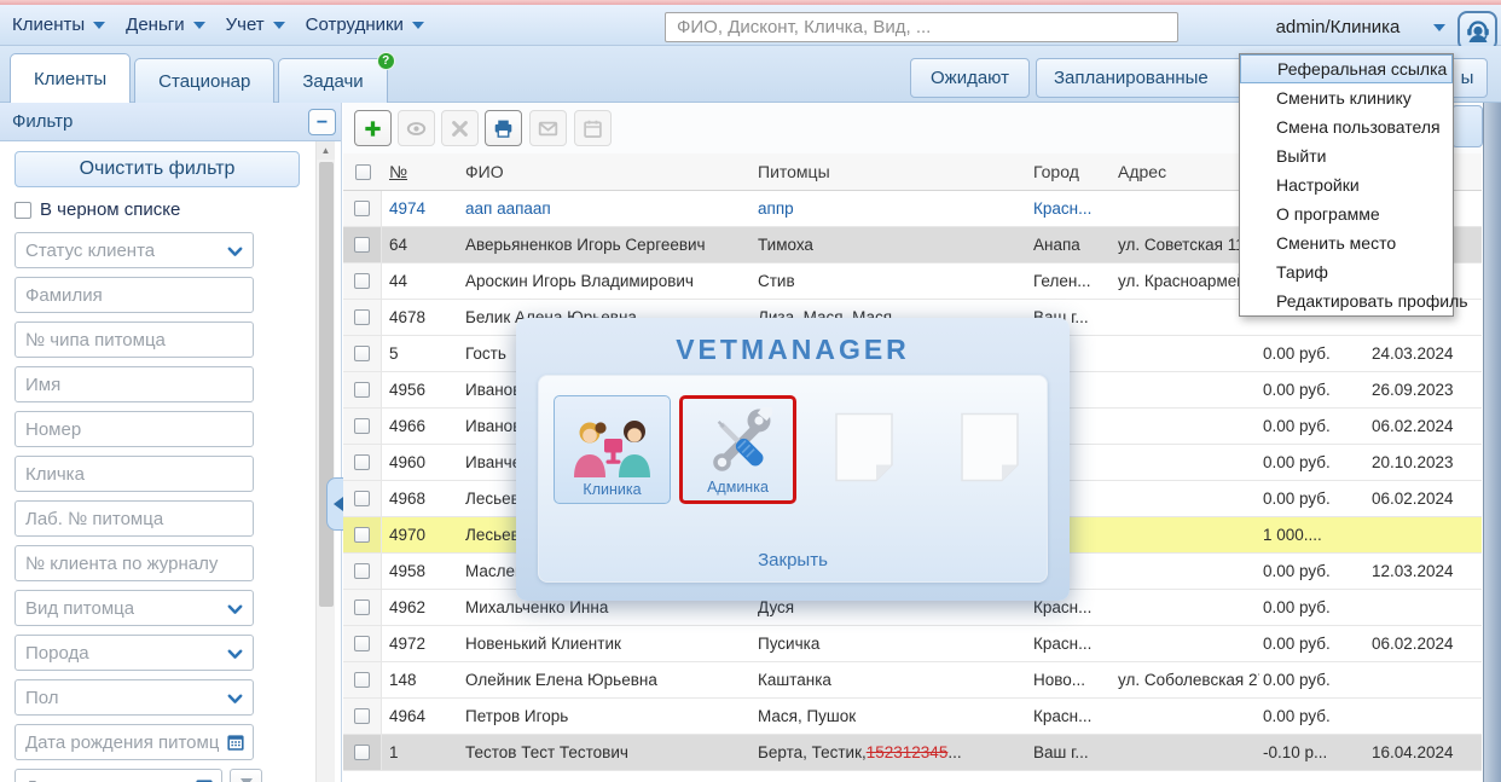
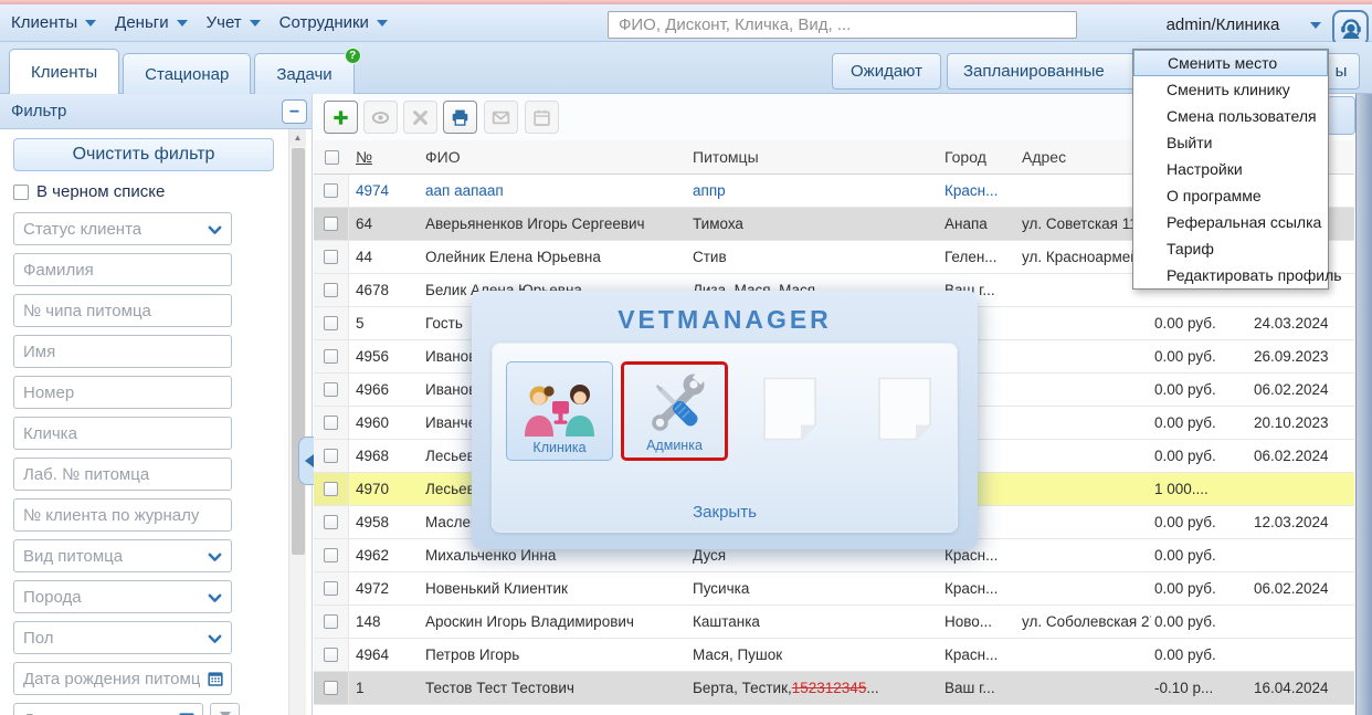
  Клиенты
  Деньги
  Учет
  Сотрудники
  ФИО, Дисконт, Кличка, Вид, ...
  admin/Клиника
  Клиенты
  Стационар
  Задачи
  ?
  Ожидают
  Запланированные
  ы
  Фильтр
  −
  Очистить фильтр
  В черном списке
  Статус клиента
  Фамилия
  № чипа питомца
  Имя
  Номер
  Кличка
  Лаб. № питомца
  № клиента по журналу
  Вид питомца
  Порода
  Пол
  Дата рождения питомц
  ▲
  №
  ФИО
  Питомцы
  Город
  Адрес
  4974
  аап аапаап
  аппр
  Красн...
  64
  Аверьяненков Игорь Сергеевич
  Тимоха
  Анапа
  ул. Советская 1
  44
- Ароскин Игорь Владимирович
+ Олейник Елена Юрьевна
  Стив
  Гелен...
  ул. Красноарме
  4678
  5
  Гость
  0.00 руб.
  24.03.2024
  4956
  Ивано
  0.00 руб.
  26.09.2023
  4966
  Ивано
  0.00 руб.
  06.02.2024
  4960
  Иванч
  0.00 руб.
  20.10.2023
  4968
  Лесье
  0.00 руб.
  06.02.2024
  4970
  Лесье
  1 000....
  4958
  Масле
  0.00 руб.
  12.03.2024
  4962
  Михальченко Инна
  Дуся
  Красн...
  0.00 руб.
  4972
  Новенький Клиентик
  Пусичка
  Красн...
  0.00 руб.
  06.02.2024
  148
- Олейник Елена Юрьевна
+ Ароскин Игорь Владимирович
  Каштанка
  Ново...
  ул. Соболевская 2
  0.00 руб.
  4964
  Петров Игорь
  Мася, Пушок
  Красн...
  0.00 руб.
  1
  Тестов Тест Тестович
  Берта, Тестик,
  152312345
  ...
  Ваш г...
  -0.10 р...
  16.04.2024
- Реферальная ссылка
+ Сменить место
  Сменить клинику
  Смена пользователя
  Выйти
  Настройки
  О программе
- Сменить место
+ Реферальная ссылка
  Тариф
  Редактировать профиль
  VETMANAGER
  Клиника
  Админка
  Закрыть
